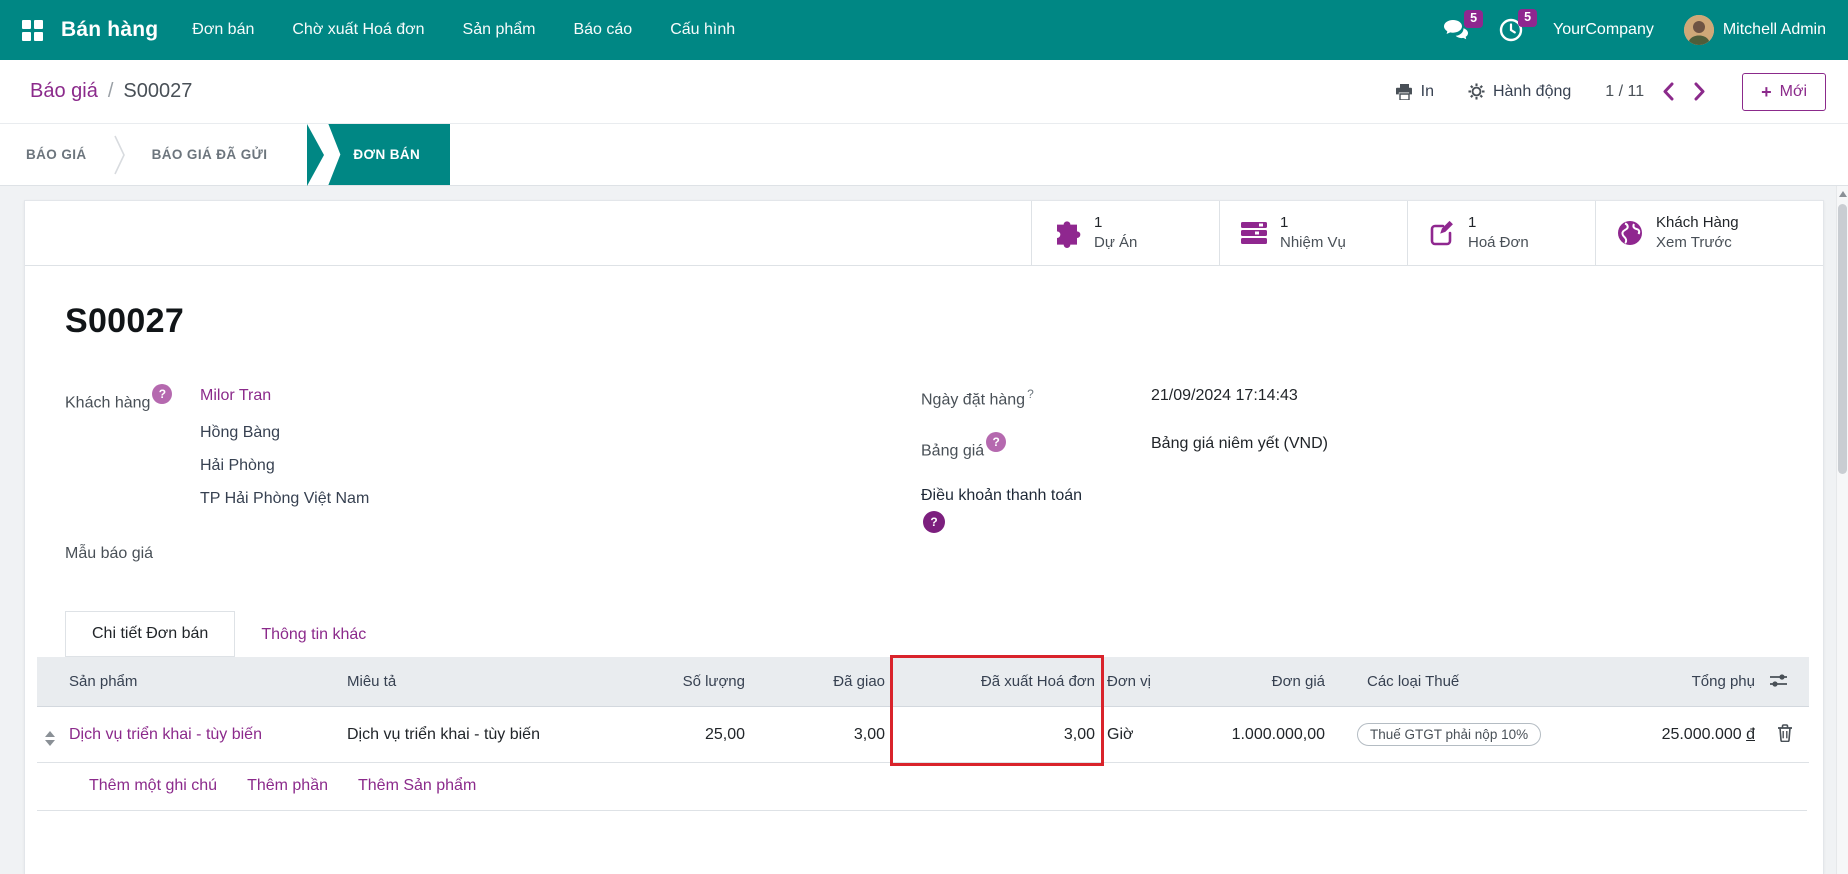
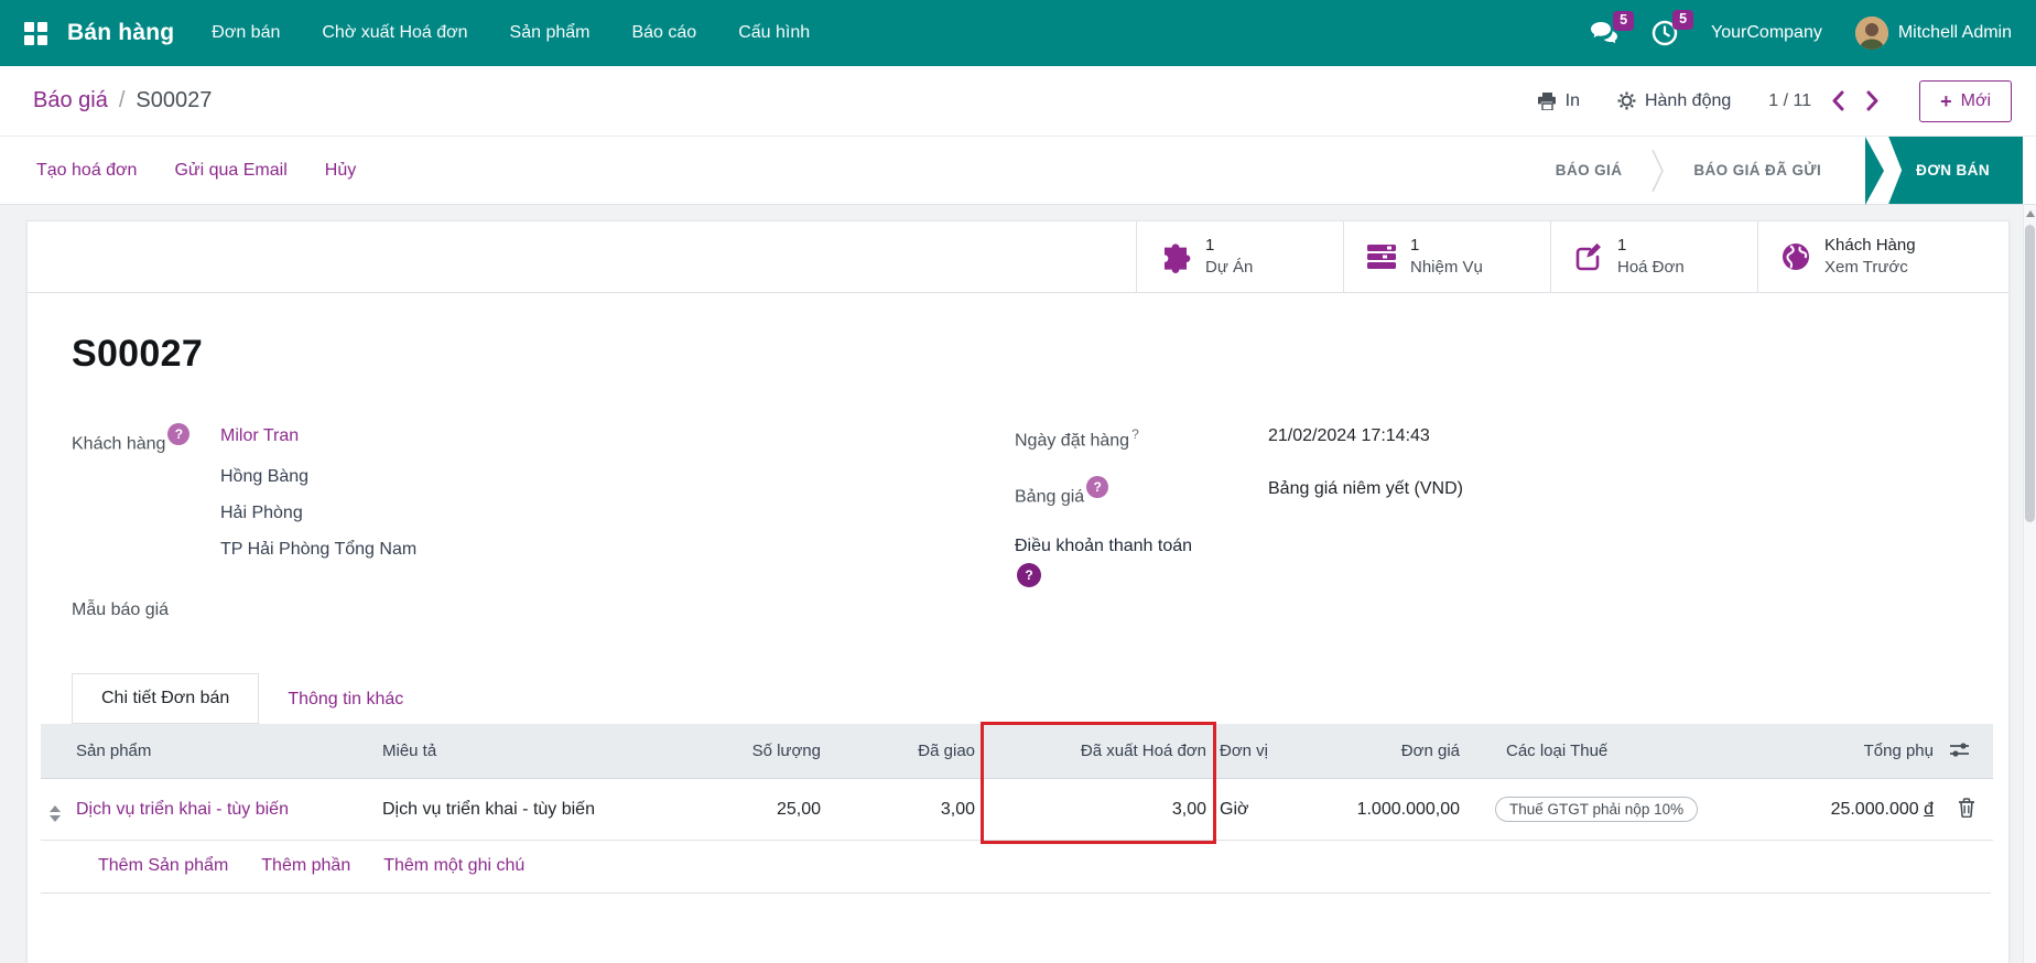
  Bán hàng
  Đơn bán
  Chờ xuất Hoá đơn
  Sản phẩm
  Báo cáo
  Cấu hình
  5
  5
  YourCompany
  Mitchell Admin
  Báo giá
  /
  S00027
  In
  Hành động
  1 / 11
  +
  Mới
+ Tạo hoá đơn
+ Gửi qua Email
+ Hủy
  BÁO GIÁ
  BÁO GIÁ ĐÃ GỬI
  ĐƠN BÁN
  1
  Dự Án
  1
  Nhiệm Vụ
  1
  Hoá Đơn
  Khách Hàng
  Xem Trước
  S00027
  Khách hàng?
  Milor Tran
  Hồng Bàng
  Hải Phòng
- TP Hải Phòng Việt Nam
+ TP Hải Phòng Tổng Nam
  Mẫu báo giá
  Ngày đặt hàng ?
- 21/09/2024 17:14:43
+ 21/02/2024 17:14:43
  Bảng giá?
  Bảng giá niêm yết (VND)
  Điều khoản thanh toán
  ?
  Chi tiết Đơn bán
  Thông tin khác
  	Sản phẩm	Miêu tả	Số lượng	Đã giao	Đã xuất Hoá đơn	Đơn vị	Đơn giá	Các loại Thuế	Tổng phụ
  	Dịch vụ triển khai - tùy biến	Dịch vụ triển khai - tùy biến	25,00	3,00	3,00	Giờ	1.000.000,00	Thuế GTGT phải nộp 10%	25.000.000 đ
- Thêm một ghi chú
+ Thêm Sản phẩm
  Thêm phần
- Thêm Sản phẩm
+ Thêm một ghi chú
